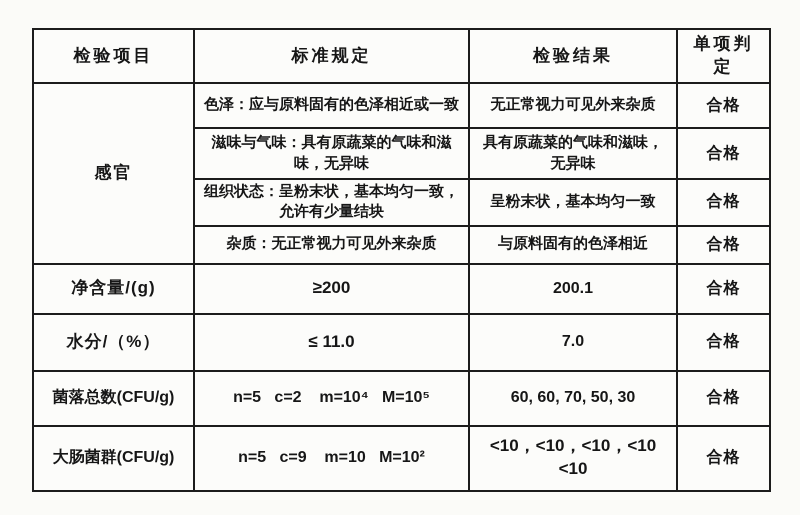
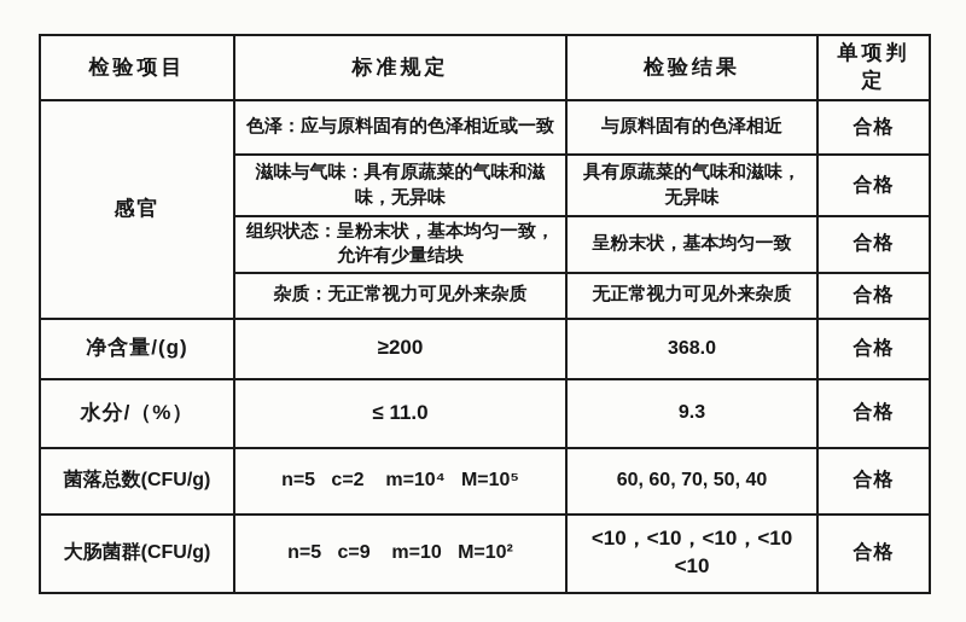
  检验项目	标准规定	检验结果	单项判定
- 感官	色泽：应与原料固有的色泽相近或一致	无正常视力可见外来杂质	合格
+ 感官	色泽：应与原料固有的色泽相近或一致	与原料固有的色泽相近	合格
  滋味与气味：具有原蔬菜的气味和滋味，无异味	具有原蔬菜的气味和滋味，无异味	合格
  组织状态：呈粉末状，基本均匀一致，允许有少量结块	呈粉末状，基本均匀一致	合格
- 杂质：无正常视力可见外来杂质	与原料固有的色泽相近	合格
+ 杂质：无正常视力可见外来杂质	无正常视力可见外来杂质	合格
- 净含量/(g)	≥200	200.1	合格
+ 净含量/(g)	≥200	368.0	合格
- 水分/（%）	≤ 11.0	7.0	合格
+ 水分/（%）	≤ 11.0	9.3	合格
- 菌落总数(CFU/g)	n=5 c=2 m=10⁴ M=10⁵	60, 60, 70, 50, 30	合格
+ 菌落总数(CFU/g)	n=5 c=2 m=10⁴ M=10⁵	60, 60, 70, 50, 40	合格
  大肠菌群(CFU/g)	n=5 c=9 m=10 M=10²	<10，<10，<10，<10 <10	合格
